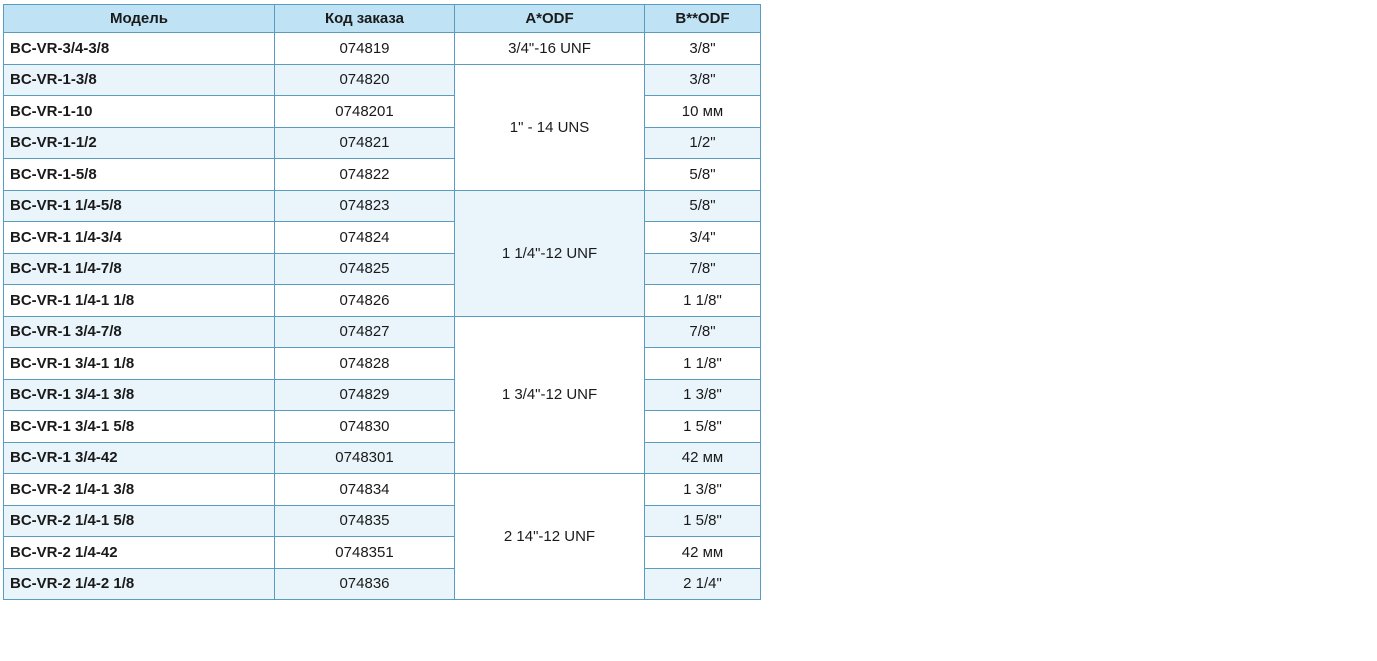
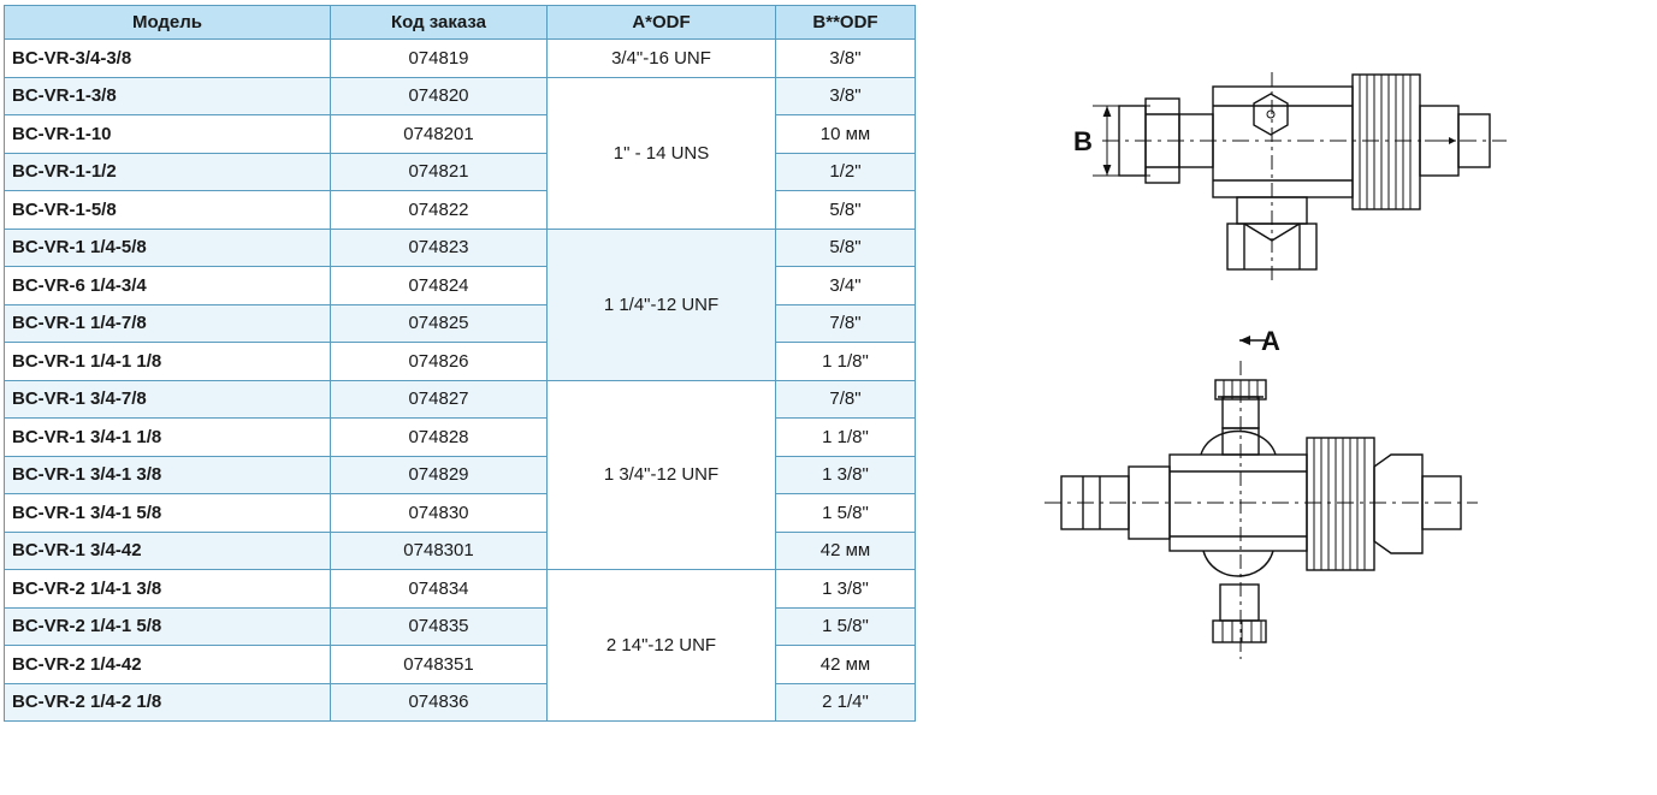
  Модель	Код заказа	A*ODF	B**ODF
  BC-VR-3/4-3/8	074819	3/4"-16 UNF	3/8"
  BC-VR-1-3/8	074820	1" - 14 UNS	3/8"
  BC-VR-1-10	0748201	10 мм
  BC-VR-1-1/2	074821	1/2"
  BC-VR-1-5/8	074822	5/8"
  BC-VR-1 1/4-5/8	074823	1 1/4"-12 UNF	5/8"
- BC-VR-1 1/4-3/4	074824	3/4"
+ BC-VR-6 1/4-3/4	074824	3/4"
  BC-VR-1 1/4-7/8	074825	7/8"
  BC-VR-1 1/4-1 1/8	074826	1 1/8"
  BC-VR-1 3/4-7/8	074827	1 3/4"-12 UNF	7/8"
  BC-VR-1 3/4-1 1/8	074828	1 1/8"
  BC-VR-1 3/4-1 3/8	074829	1 3/8"
  BC-VR-1 3/4-1 5/8	074830	1 5/8"
  BC-VR-1 3/4-42	0748301	42 мм
  BC-VR-2 1/4-1 3/8	074834	2 14"-12 UNF	1 3/8"
  BC-VR-2 1/4-1 5/8	074835	1 5/8"
  BC-VR-2 1/4-42	0748351	42 мм
  BC-VR-2 1/4-2 1/8	074836	2 1/4"
+ B
+ A
